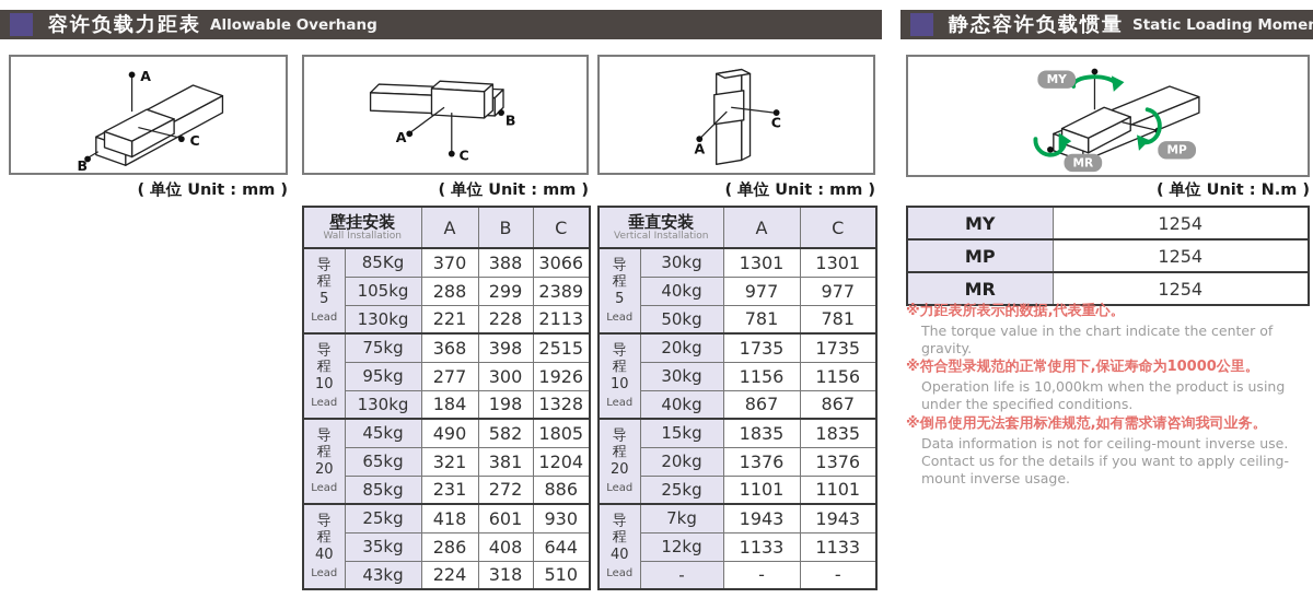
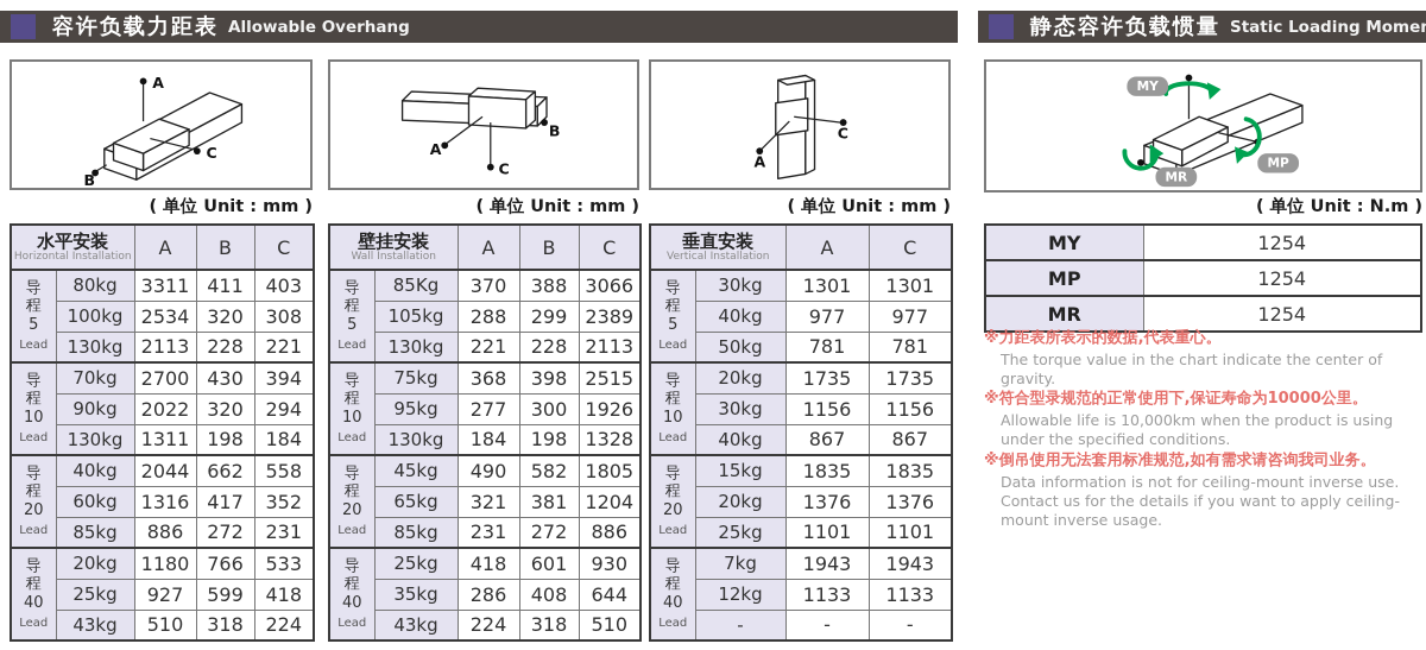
  容许负载力距表
  Allowable Overhang
  静态容许负载惯量
  Static Loading Mome
  A
  B
  C
  A
  B
  C
  A
  C
  MY
  MP
  MR
  ( 单位 Unit : mm )
  ( 单位 Unit : mm )
  ( 单位 Unit : mm )
  ( 单位 Unit : N.m )
+ 水平安装Horizontal Installation	A	B	C
+ 导程5Lead	80kg	3311	411	403
+ 100kg	2534	320	308
+ 130kg	2113	228	221
+ 导程10Lead	70kg	2700	430	394
+ 90kg	2022	320	294
+ 130kg	1311	198	184
+ 导程20Lead	40kg	2044	662	558
+ 60kg	1316	417	352
+ 85kg	886	272	231
+ 导程40Lead	20kg	1180	766	533
+ 25kg	927	599	418
+ 43kg	510	318	224
  壁挂安装Wall Installation	A	B	C
  导程5Lead	85Kg	370	388	3066
  105kg	288	299	2389
  130kg	221	228	2113
  导程10Lead	75kg	368	398	2515
  95kg	277	300	1926
  130kg	184	198	1328
  导程20Lead	45kg	490	582	1805
  65kg	321	381	1204
  85kg	231	272	886
  导程40Lead	25kg	418	601	930
  35kg	286	408	644
  43kg	224	318	510
  垂直安装Vertical Installation	A	C
  导程5Lead	30kg	1301	1301
  40kg	977	977
  50kg	781	781
  导程10Lead	20kg	1735	1735
  30kg	1156	1156
  40kg	867	867
  导程20Lead	15kg	1835	1835
  20kg	1376	1376
  25kg	1101	1101
  导程40Lead	7kg	1943	1943
  12kg	1133	1133
  -	-	-
  MY	1254
  MP	1254
  MR	1254
  ※力距表所表示的数据,代表重心。
  The torque value in the chart indicate the center of gravity.
  ※符合型录规范的正常使用下,保证寿命为10000公里。
- Operation life is 10,000km when the product is using under the specified conditions.
+ Allowable life is 10,000km when the product is using under the specified conditions.
  ※倒吊使用无法套用标准规范,如有需求请咨询我司业务。
  Data information is not for ceiling-mount inverse use. Contact us for the details if you want to apply ceiling-mount inverse usage.
